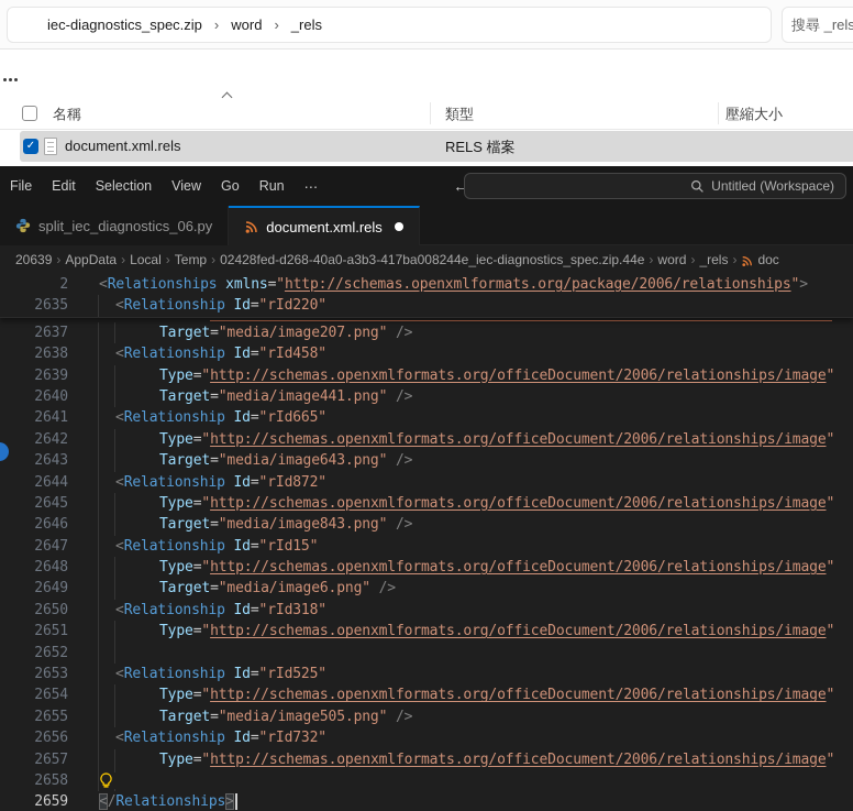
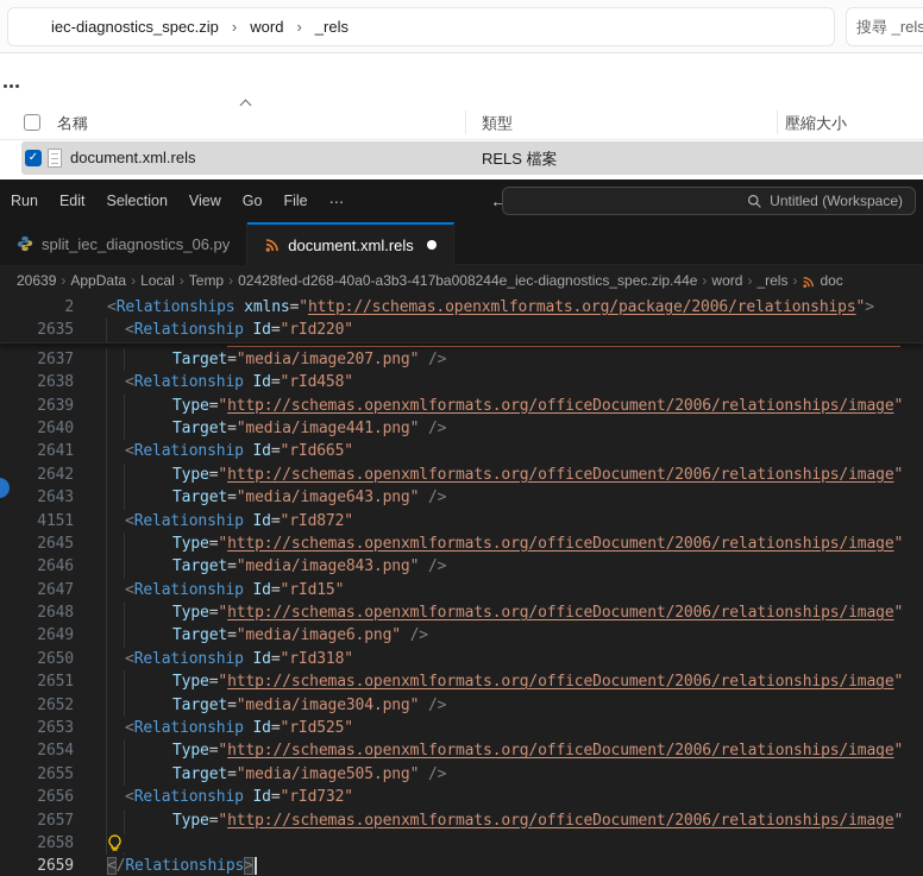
  iec-diagnostics_spec.zip
  ›
  word
  ›
  _rels
  搜尋 _rels
  名稱
  類型
  壓縮大小
  ✓
  document.xml.rels
  RELS 檔案
- File
+ Run
  Edit
  Selection
  View
  Go
- Run
+ File
  ⋯
  ←
  Untitled (Workspace)
  split_iec_diagnostics_06.py
  document.xml.rels
  20639
  ›
  AppData
  ›
  Local
  ›
  Temp
  ›
  02428fed-d268-40a0-a3b3-417ba008244e_iec-diagnostics_spec.zip.44e
  ›
  word
  ›
  _rels
  ›
  doc
  2
  <Relationships xmlns="http://schemas.openxmlformats.org/package/2006/relationships">
  2635
  <Relationship Id="rId220"
  2637
  Target="media/image207.png" />
  2638
  <Relationship Id="rId458"
  2639
  Type="http://schemas.openxmlformats.org/officeDocument/2006/relationships/image"
  2640
  Target="media/image441.png" />
  2641
  <Relationship Id="rId665"
  2642
  Type="http://schemas.openxmlformats.org/officeDocument/2006/relationships/image"
  2643
  Target="media/image643.png" />
- 2644
+ 4151
  <Relationship Id="rId872"
  2645
  Type="http://schemas.openxmlformats.org/officeDocument/2006/relationships/image"
  2646
  Target="media/image843.png" />
  2647
  <Relationship Id="rId15"
  2648
  Type="http://schemas.openxmlformats.org/officeDocument/2006/relationships/image"
  2649
  Target="media/image6.png" />
  2650
  <Relationship Id="rId318"
  2651
  Type="http://schemas.openxmlformats.org/officeDocument/2006/relationships/image"
  2652
+ Target="media/image304.png" />
  2653
  <Relationship Id="rId525"
  2654
  Type="http://schemas.openxmlformats.org/officeDocument/2006/relationships/image"
  2655
  Target="media/image505.png" />
  2656
  <Relationship Id="rId732"
  2657
  Type="http://schemas.openxmlformats.org/officeDocument/2006/relationships/image"
  2658
  2659
  </Relationships>
